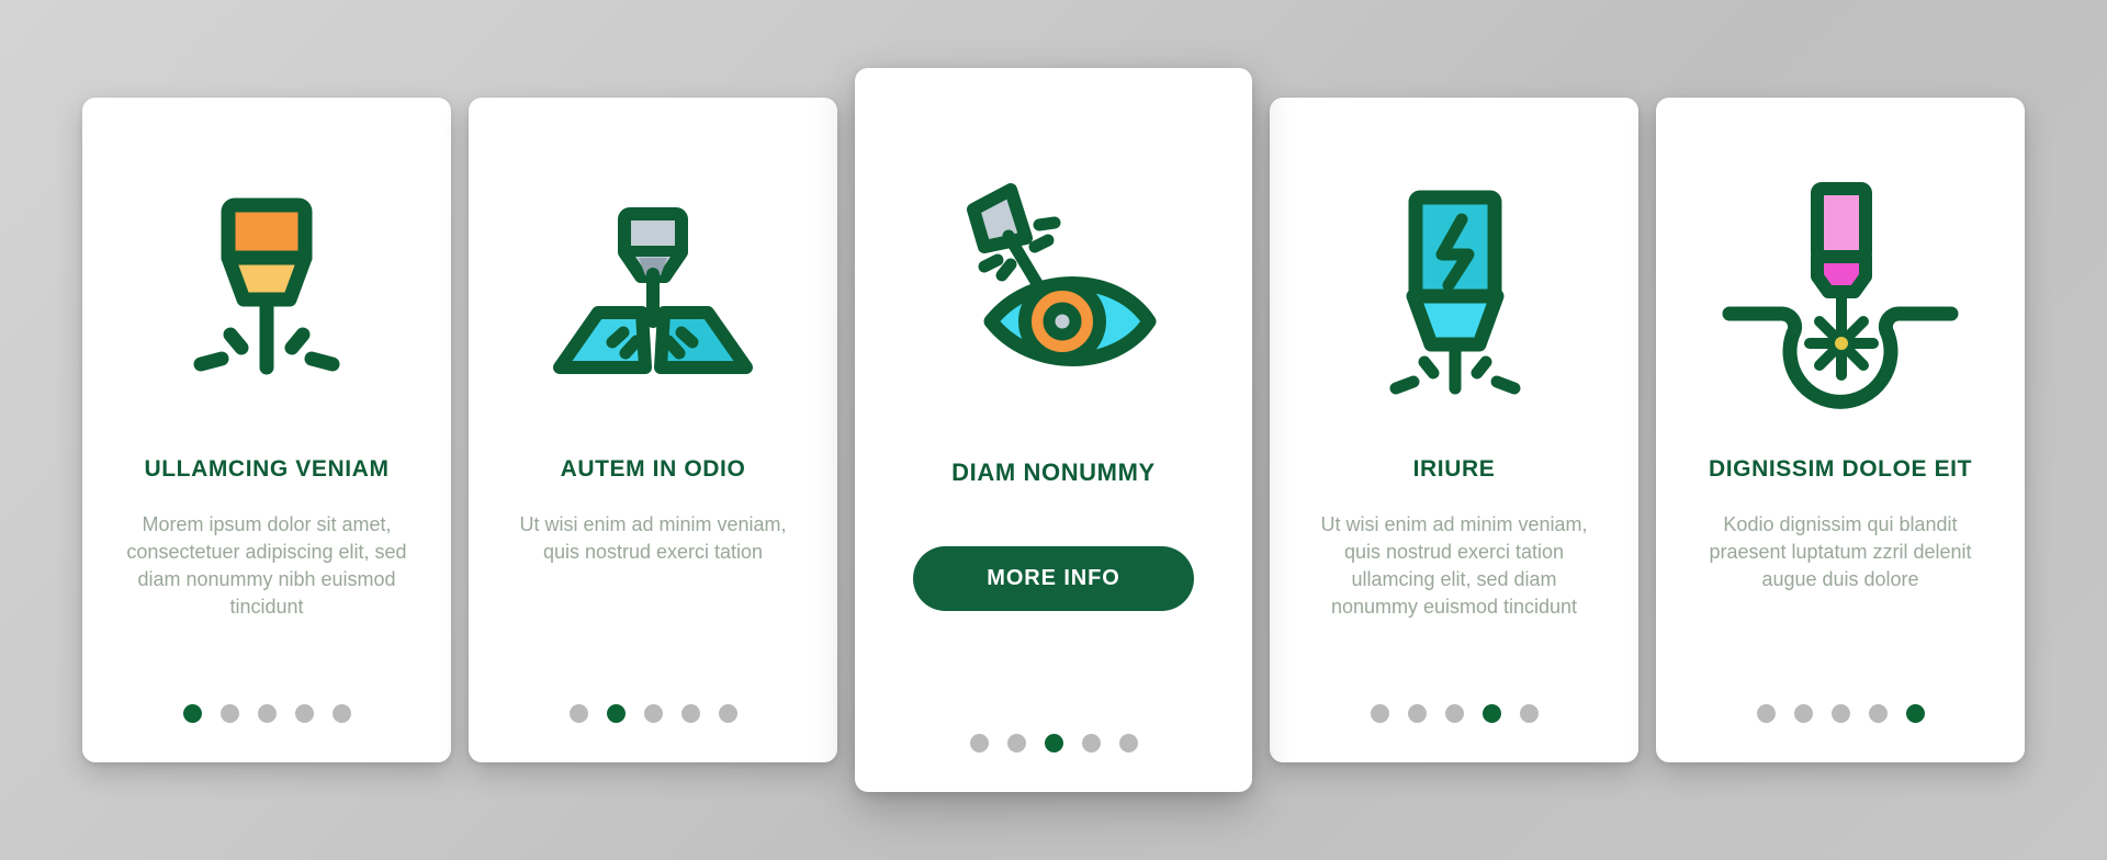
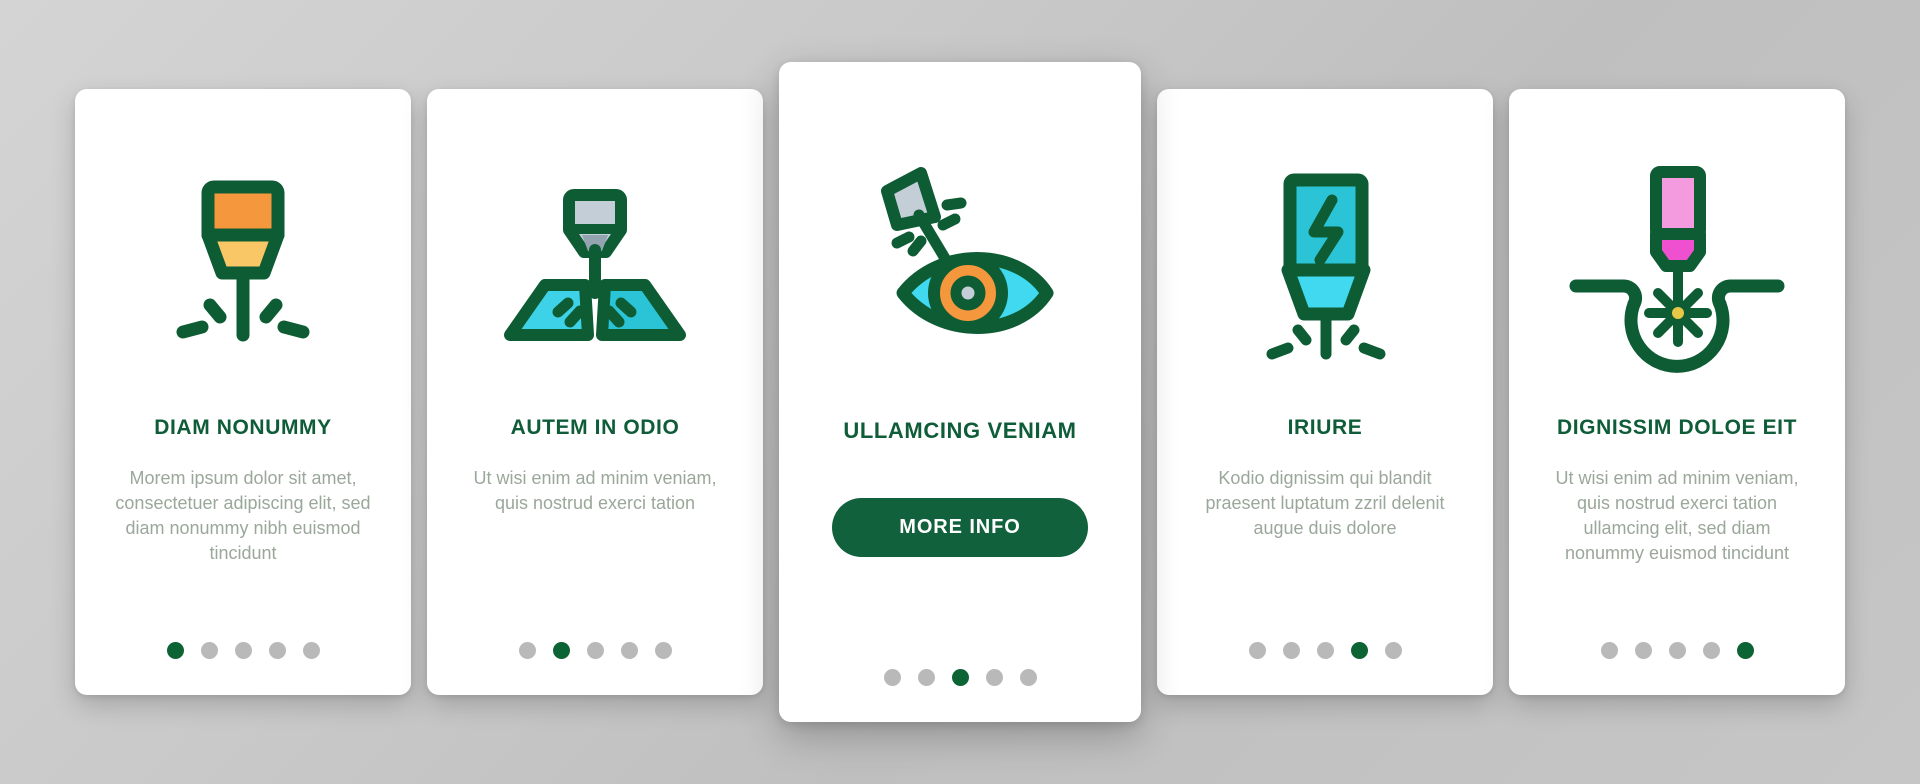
- ULLAMCING VENIAM
+ DIAM NONUMMY
  Morem ipsum dolor sit amet, consectetuer adipiscing elit, sed diam nonummy nibh euismod tincidunt
  AUTEM IN ODIO
  Ut wisi enim ad minim veniam, quis nostrud exerci tation
- DIAM NONUMMY
+ ULLAMCING VENIAM
  MORE INFO
  IRIURE
- Ut wisi enim ad minim veniam, quis nostrud exerci tation ullamcing elit, sed diam nonummy euismod tincidunt
+ Kodio dignissim qui blandit praesent luptatum zzril delenit augue duis dolore
  DIGNISSIM DOLOE EIT
- Kodio dignissim qui blandit praesent luptatum zzril delenit augue duis dolore
+ Ut wisi enim ad minim veniam, quis nostrud exerci tation ullamcing elit, sed diam nonummy euismod tincidunt
